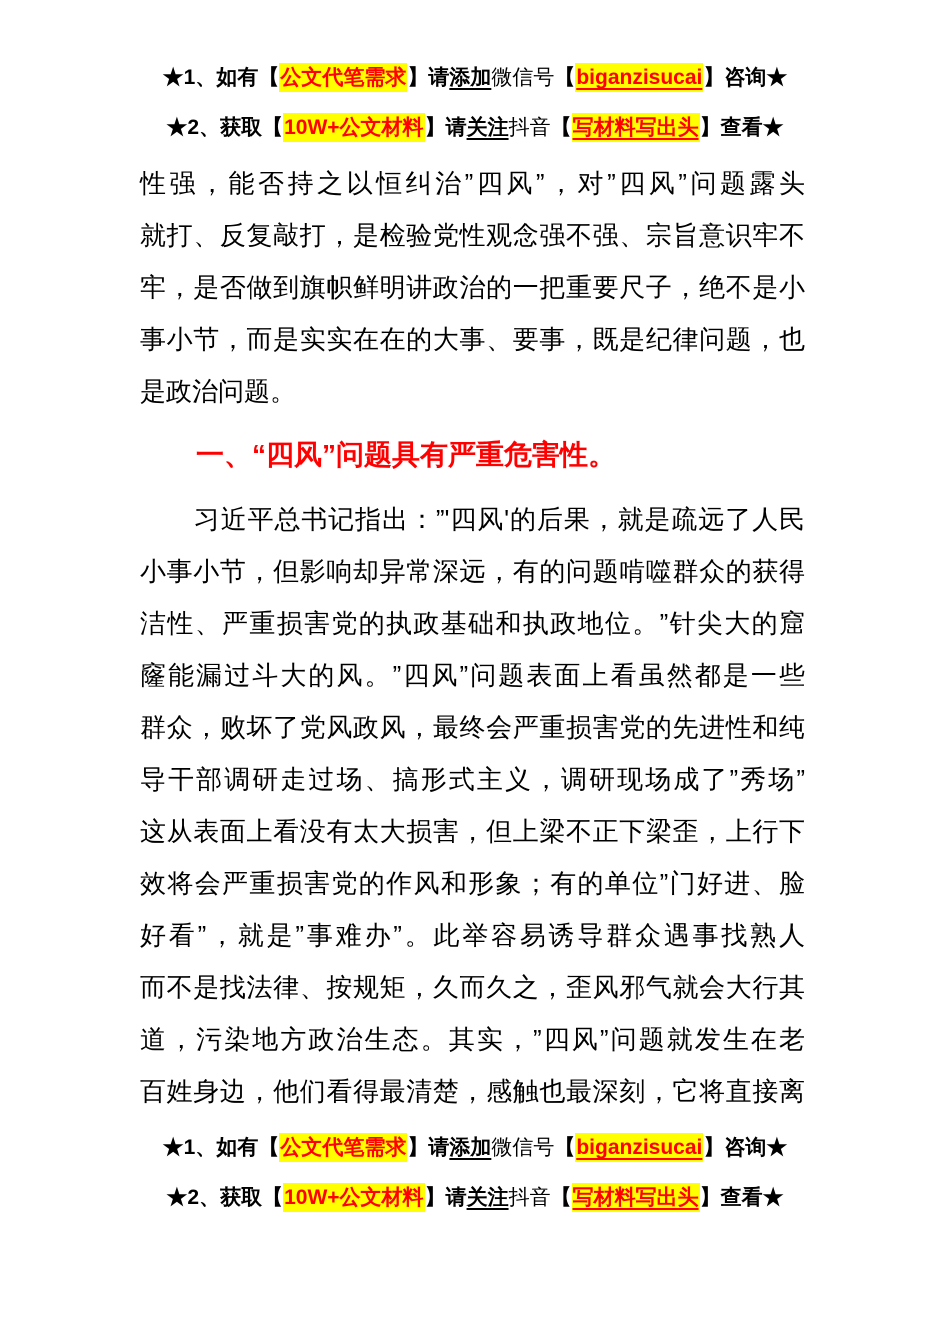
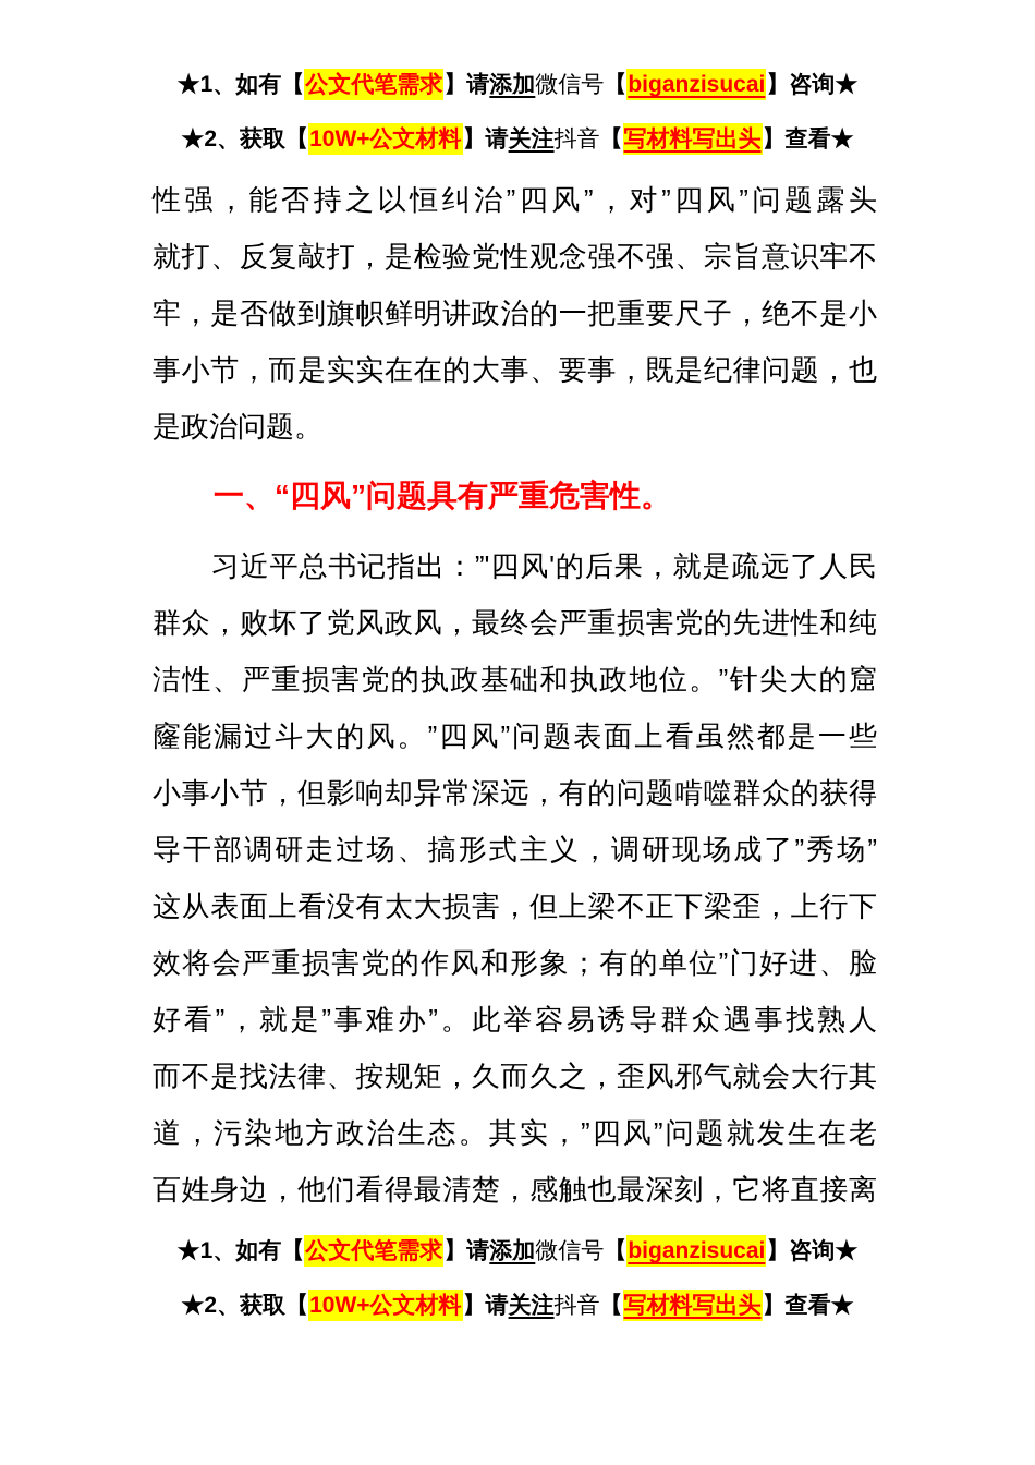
  ★1、如有【公文代笔需求】请添加微信号【biganzisucai】咨询★
  ★2、获取【10W+公文材料】请关注抖音【写材料写出头】查看★
  性强，能否持之以恒纠治”四风”，对”四风”问题露头
  就打、反复敲打，是检验党性观念强不强、宗旨意识牢不
  牢，是否做到旗帜鲜明讲政治的一把重要尺子，绝不是小
  事小节，而是实实在在的大事、要事，既是纪律问题，也
  是政治问题。
  一、“四风”问题具有严重危害性。
  习近平总书记指出：”'四风'的后果，就是疏远了人民
- 小事小节，但影响却异常深远，有的问题啃噬群众的获得
+ 群众，败坏了党风政风，最终会严重损害党的先进性和纯
  洁性、严重损害党的执政基础和执政地位。”针尖大的窟
  窿能漏过斗大的风。”四风”问题表面上看虽然都是一些
- 群众，败坏了党风政风，最终会严重损害党的先进性和纯
+ 小事小节，但影响却异常深远，有的问题啃噬群众的获得
  导干部调研走过场、搞形式主义，调研现场成了”秀场”
  这从表面上看没有太大损害，但上梁不正下梁歪，上行下
  效将会严重损害党的作风和形象；有的单位”门好进、脸
  好看”，就是”事难办”。此举容易诱导群众遇事找熟人
  而不是找法律、按规矩，久而久之，歪风邪气就会大行其
  道，污染地方政治生态。其实，”四风”问题就发生在老
  百姓身边，他们看得最清楚，感触也最深刻，它将直接离
  ★1、如有【公文代笔需求】请添加微信号【biganzisucai】咨询★
  ★2、获取【10W+公文材料】请关注抖音【写材料写出头】查看★
